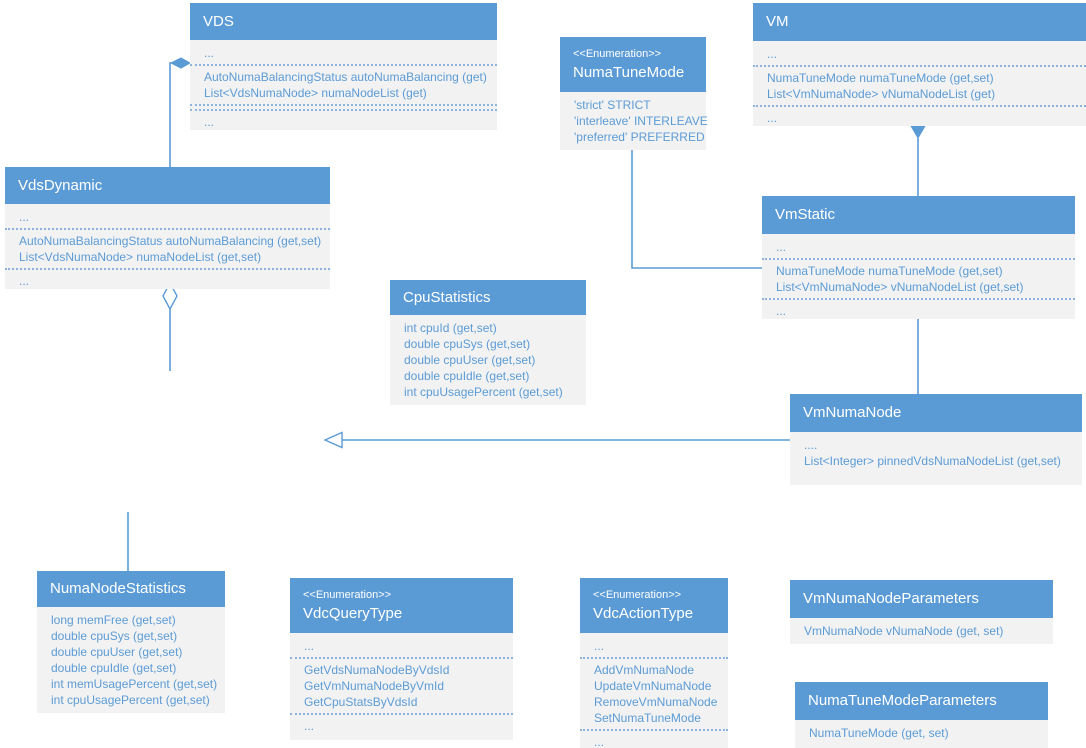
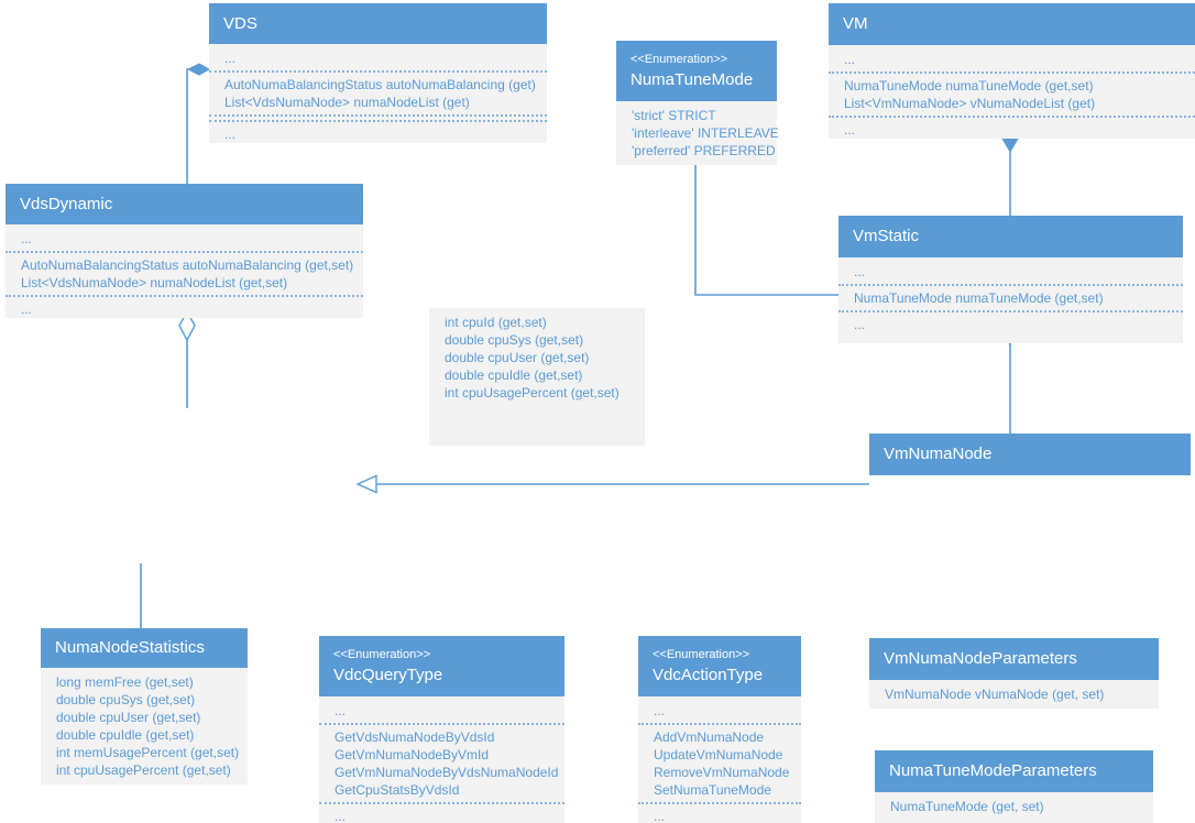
  VDS
  ...
  AutoNumaBalancingStatus autoNumaBalancing (get)
  List<VdsNumaNode> numaNodeList (get)
  ...
  <<Enumeration>>
  NumaTuneMode
  'strict' STRICT
  'interleave' INTERLEAVE
  'preferred' PREFERRED
  VM
  ...
  NumaTuneMode numaTuneMode (get,set)
  List<VmNumaNode> vNumaNodeList (get)
  ...
  VdsDynamic
  ...
  AutoNumaBalancingStatus autoNumaBalancing (get,set)
  List<VdsNumaNode> numaNodeList (get,set)
  ...
  VmStatic
  ...
  NumaTuneMode numaTuneMode (get,set)
- List<VmNumaNode> vNumaNodeList (get,set)
  ...
- CpuStatistics
  int cpuId (get,set)
  double cpuSys (get,set)
  double cpuUser (get,set)
  double cpuIdle (get,set)
  int cpuUsagePercent (get,set)
  VmNumaNode
- ....
- List<Integer> pinnedVdsNumaNodeList (get,set)
  NumaNodeStatistics
  long memFree (get,set)
  double cpuSys (get,set)
  double cpuUser (get,set)
  double cpuIdle (get,set)
  int memUsagePercent (get,set)
  int cpuUsagePercent (get,set)
  <<Enumeration>>
  VdcQueryType
  ...
  GetVdsNumaNodeByVdsId
  GetVmNumaNodeByVmId
+ GetVmNumaNodeByVdsNumaNodeId
  GetCpuStatsByVdsId
  ...
  <<Enumeration>>
  VdcActionType
  ...
  AddVmNumaNode
  UpdateVmNumaNode
  RemoveVmNumaNode
  SetNumaTuneMode
  ...
  VmNumaNodeParameters
  VmNumaNode vNumaNode (get, set)
  NumaTuneModeParameters
  NumaTuneMode (get, set)
